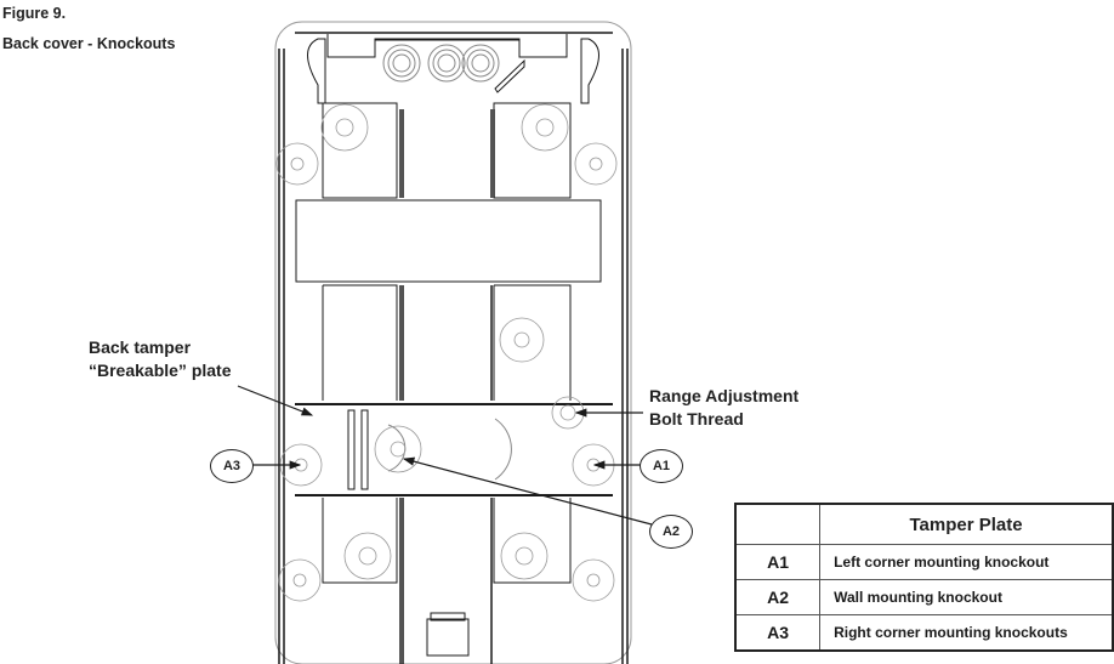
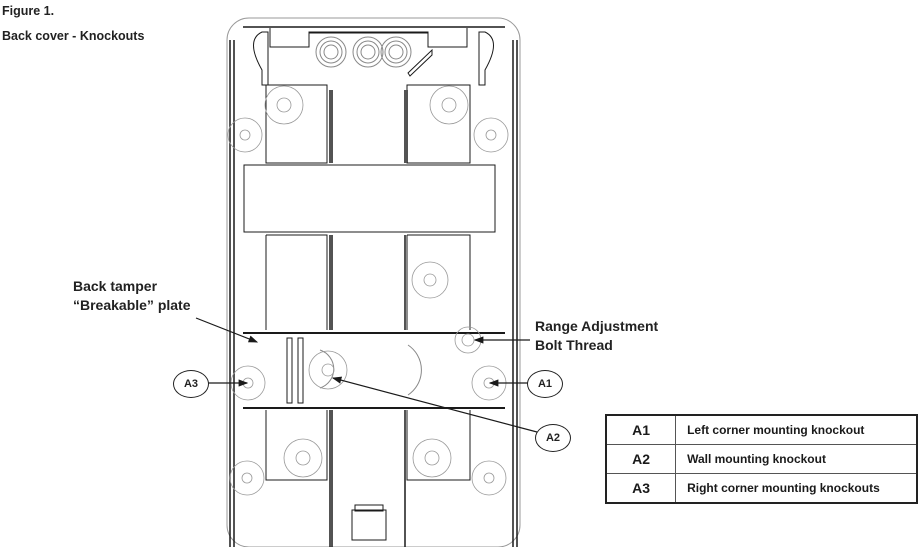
- Figure 9.
+ Figure 1.
  Back cover - Knockouts
  Back tamper
  “Breakable” plate
  Range Adjustment
  Bolt Thread
  A3
  A1
  A2
- 	Tamper Plate
  A1	Left corner mounting knockout
  A2	Wall mounting knockout
  A3	Right corner mounting knockouts
